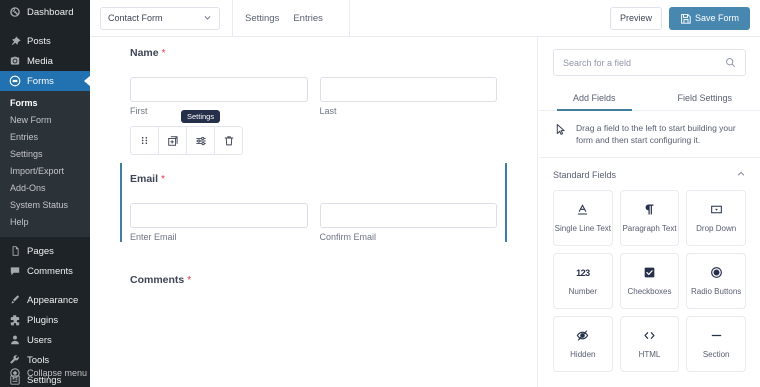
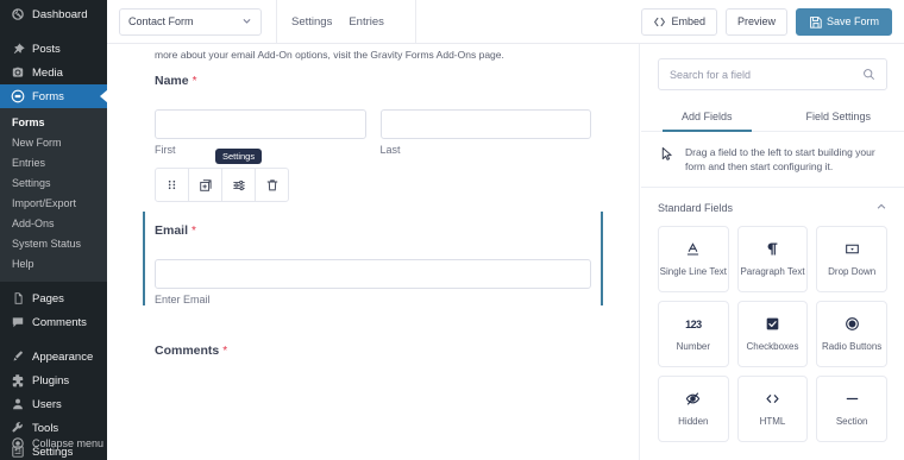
  Dashboard
  Posts
  Media
  Forms
  Forms
  New Form
  Entries
  Settings
  Import/Export
  Add-Ons
  System Status
  Help
  Pages
  Comments
  Appearance
  Plugins
  Users
  Tools
  Settings
  Collapse menu
  Contact Form
  Settings
  Entries
+ Embed
  Preview
  Save Form
+ more about your email Add-On options, visit the Gravity Forms Add-Ons page.
  Name *
  First
  Last
  Settings
  Email *
  Enter Email
- Confirm Email
  Comments *
  Search for a field
  Add Fields
  Field Settings
  Drag a field to the left to start building your form and then start configuring it.
  Standard Fields
  Single Line Text
  Paragraph Text
  Drop Down
  123
  Number
  Checkboxes
  Radio Buttons
  Hidden
  HTML
  Section
